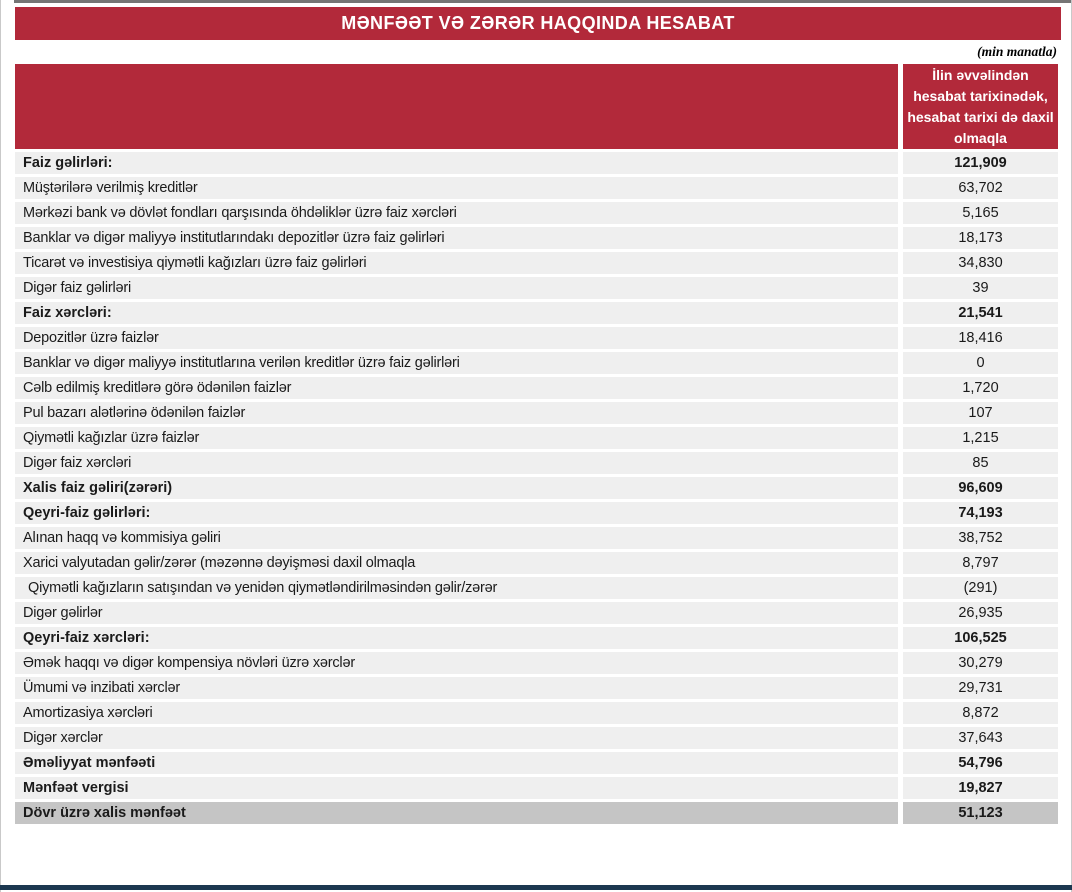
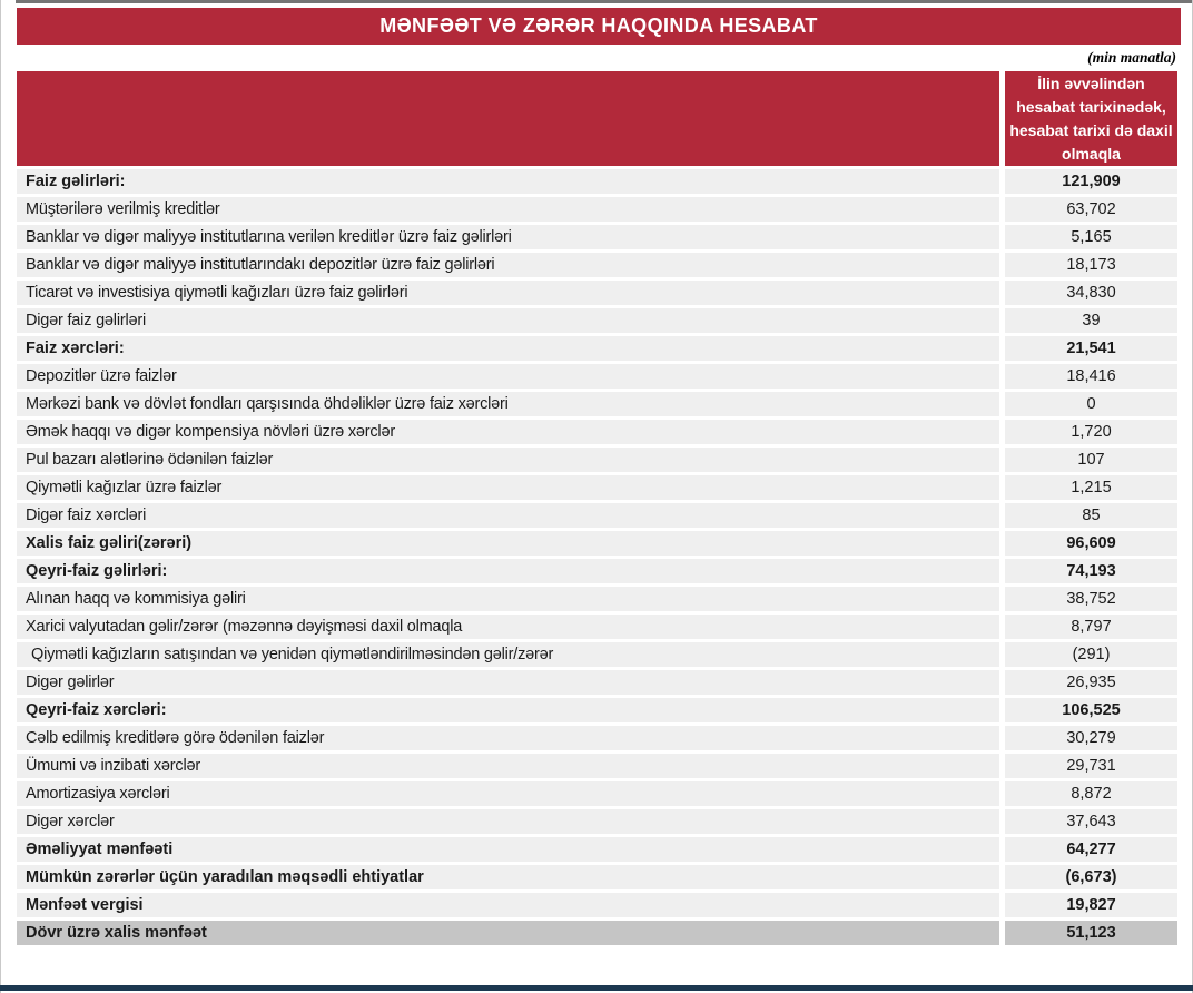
  MƏNFƏƏT VƏ ZƏRƏR HAQQINDA HESABAT
  (min manatla)
  İlin əvvəlindən hesabat tarixinədək, hesabat tarixi də daxil olmaqla
  Faiz gəlirləri:
  121,909
  Müştərilərə verilmiş kreditlər
  63,702
- Mərkəzi bank və dövlət fondları qarşısında öhdəliklər üzrə faiz xərcləri
+ Banklar və digər maliyyə institutlarına verilən kreditlər üzrə faiz gəlirləri
  5,165
  Banklar və digər maliyyə institutlarındakı depozitlər üzrə faiz gəlirləri
  18,173
  Ticarət və investisiya qiymətli kağızları üzrə faiz gəlirləri
  34,830
  Digər faiz gəlirləri
  39
  Faiz xərcləri:
  21,541
  Depozitlər üzrə faizlər
  18,416
- Banklar və digər maliyyə institutlarına verilən kreditlər üzrə faiz gəlirləri
+ Mərkəzi bank və dövlət fondları qarşısında öhdəliklər üzrə faiz xərcləri
  0
- Cəlb edilmiş kreditlərə görə ödənilən faizlər
+ Əmək haqqı və digər kompensiya növləri üzrə xərclər
  1,720
  Pul bazarı alətlərinə ödənilən faizlər
  107
  Qiymətli kağızlar üzrə faizlər
  1,215
  Digər faiz xərcləri
  85
  Xalis faiz gəliri(zərəri)
  96,609
  Qeyri-faiz gəlirləri:
  74,193
  Alınan haqq və kommisiya gəliri
  38,752
  Xarici valyutadan gəlir/zərər (məzənnə dəyişməsi daxil olmaqla
  8,797
  Qiymətli kağızların satışından və yenidən qiymətləndirilməsindən gəlir/zərər
  (291)
  Digər gəlirlər
  26,935
  Qeyri-faiz xərcləri:
  106,525
- Əmək haqqı və digər kompensiya növləri üzrə xərclər
+ Cəlb edilmiş kreditlərə görə ödənilən faizlər
  30,279
  Ümumi və inzibati xərclər
  29,731
  Amortizasiya xərcləri
  8,872
  Digər xərclər
  37,643
  Əməliyyat mənfəəti
- 54,796
+ 64,277
+ Mümkün zərərlər üçün yaradılan məqsədli ehtiyatlar
+ (6,673)
  Mənfəət vergisi
  19,827
  Dövr üzrə xalis mənfəət
  51,123
